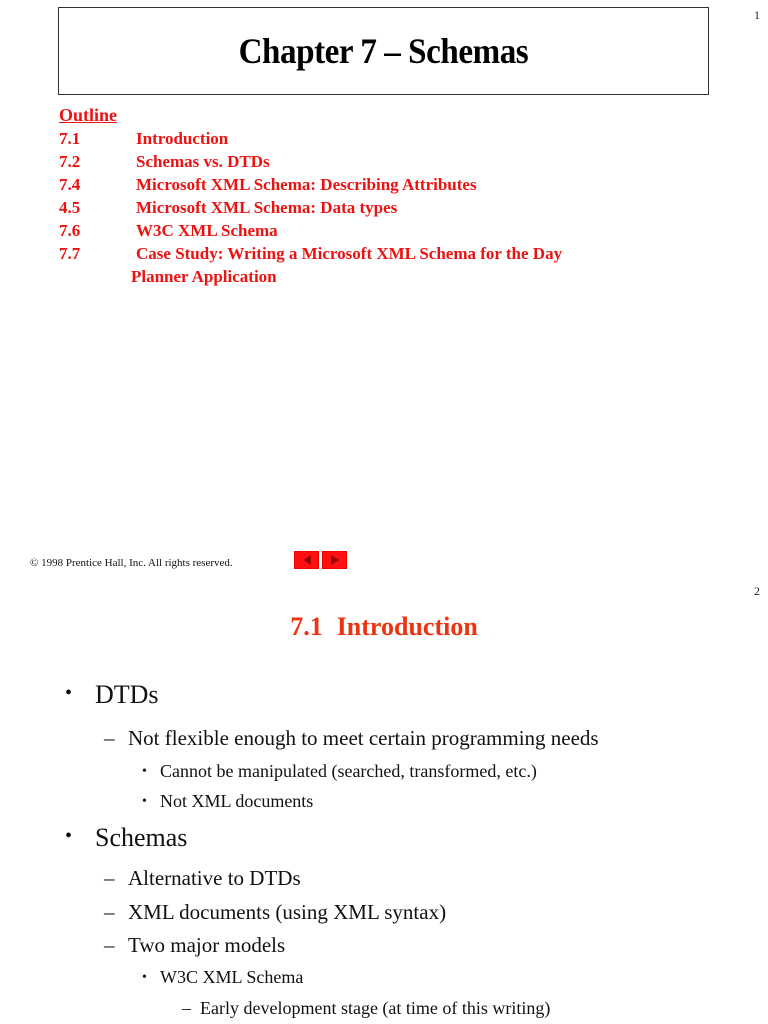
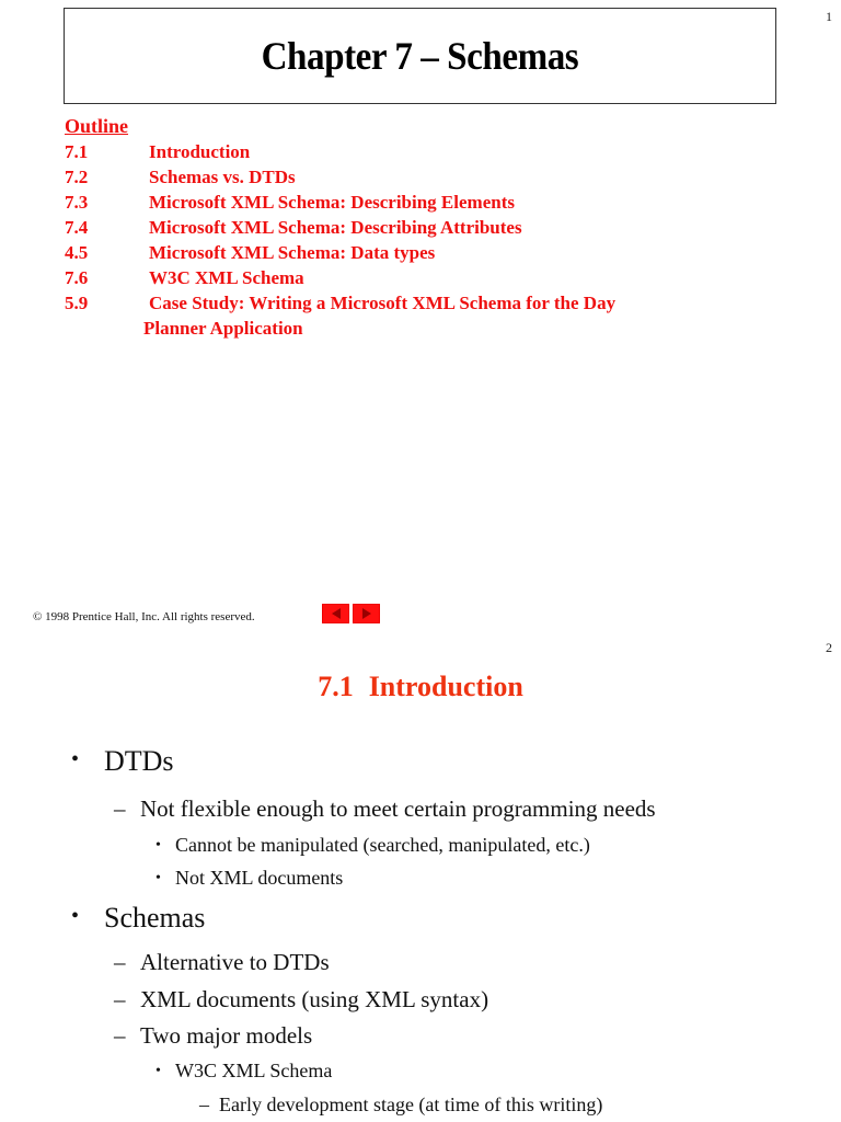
  1
  Chapter 7 – Schemas
  Outline
  7.1
  Introduction
  7.2
  Schemas vs. DTDs
+ 7.3
+ Microsoft XML Schema: Describing Elements
  7.4
  Microsoft XML Schema: Describing Attributes
  4.5
  Microsoft XML Schema: Data types
  7.6
  W3C XML Schema
- 7.7
+ 5.9
  Case Study: Writing a Microsoft XML Schema for the Day
  Planner Application
  © 1998 Prentice Hall, Inc. All rights reserved.
  2
  7.1 Introduction
  • DTDs
  – Not flexible enough to meet certain programming needs
- • Cannot be manipulated (searched, transformed, etc.)
+ • Cannot be manipulated (searched, manipulated, etc.)
  • Not XML documents
  • Schemas
  – Alternative to DTDs
  – XML documents (using XML syntax)
  – Two major models
  • W3C XML Schema
  – Early development stage (at time of this writing)
